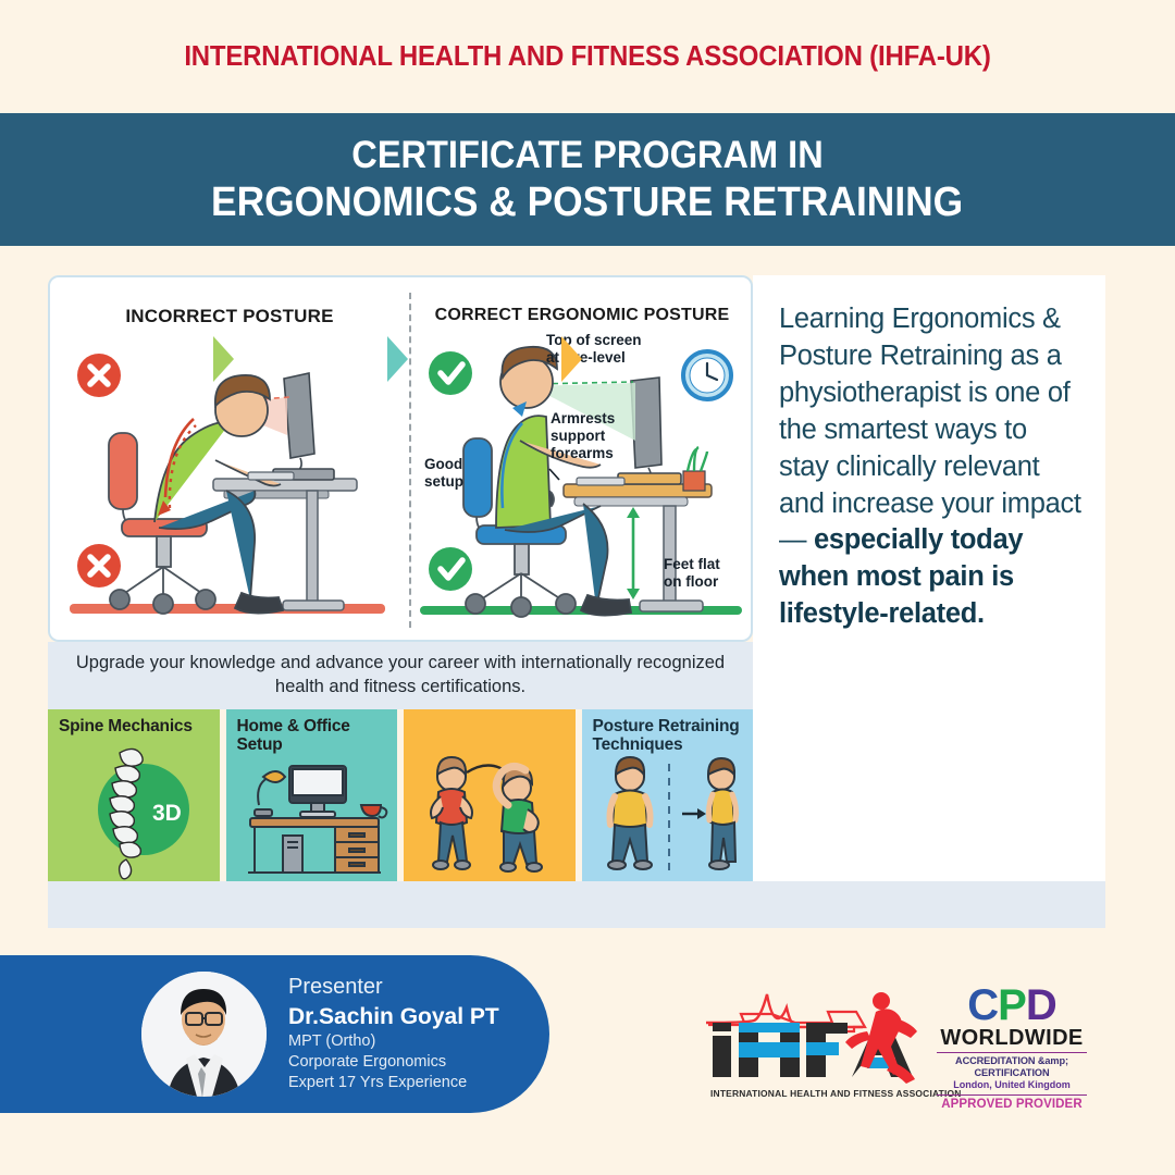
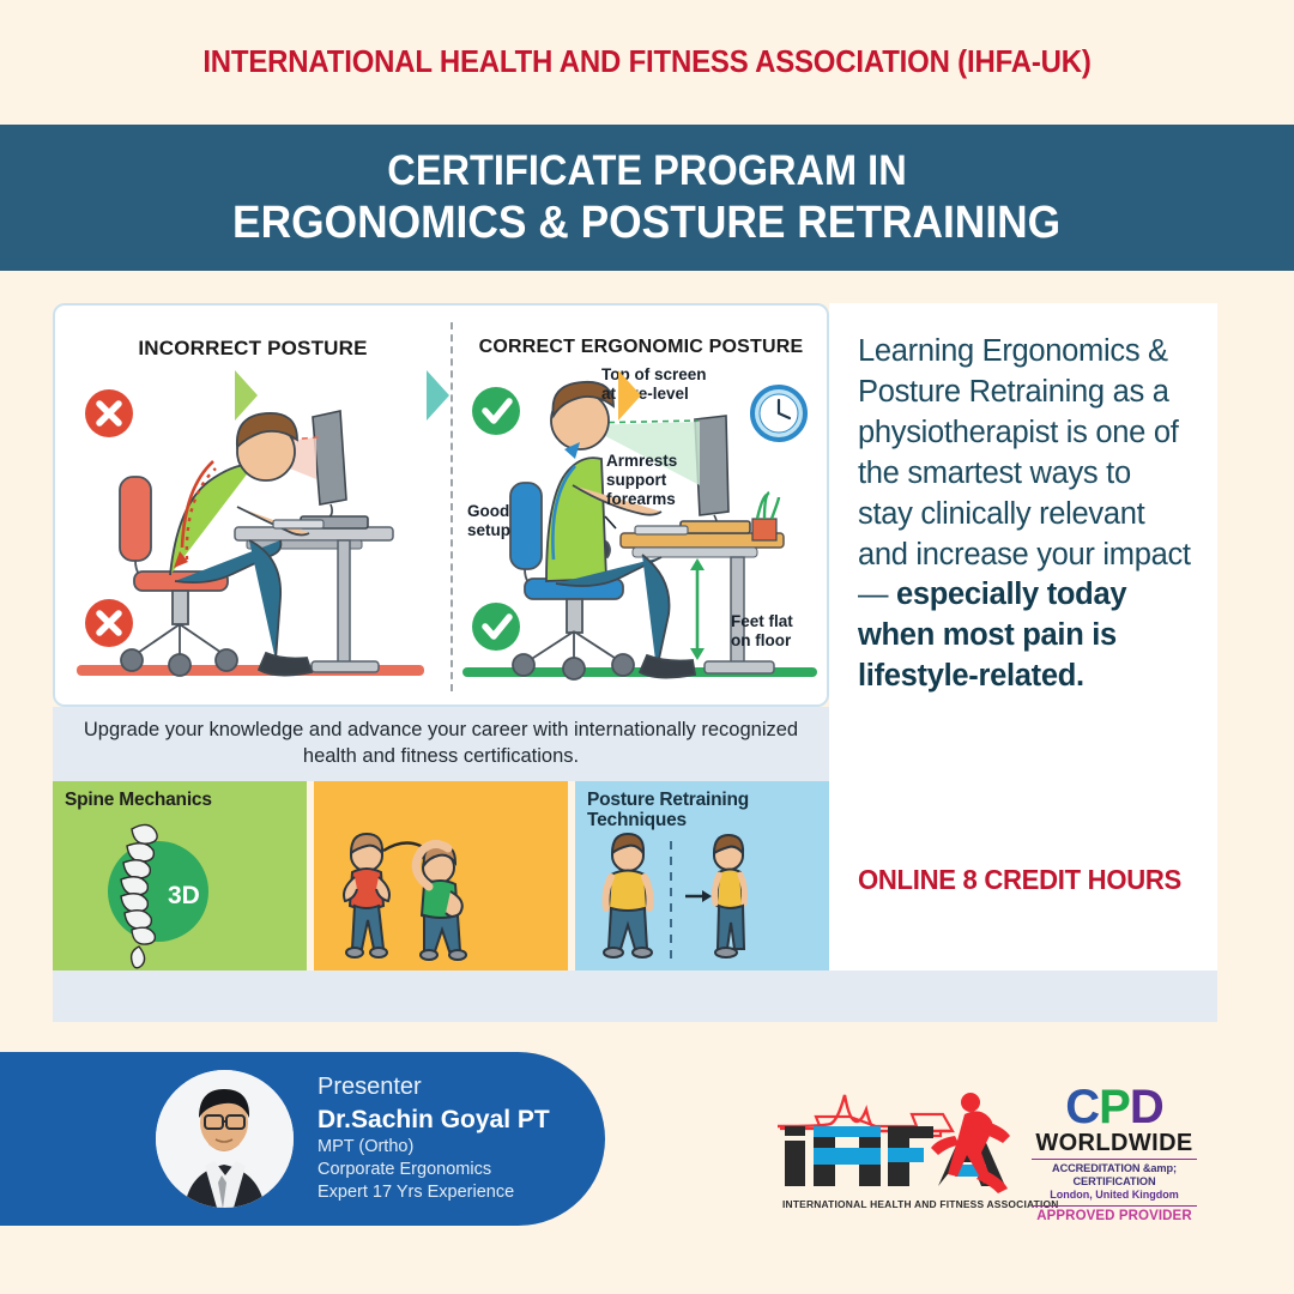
  INTERNATIONAL HEALTH AND FITNESS ASSOCIATION (IHFA-UK)
  CERTIFICATE PROGRAM IN
  ERGONOMICS & POSTURE RETRAINING
  INCORRECT POSTURE
  CORRECT ERGONOMIC POSTURE
  Top of screen
  at eye-level
  Armrests
  support
  forearms
  Good
  setup
  Feet flat
  on floor
  Upgrade your knowledge and advance your career with internationally recognized health and fitness certifications.
  Spine Mechanics
  3D
- Home & Office Setup
  Posture Retraining Techniques
  Learning Ergonomics & Posture Retraining as a physiotherapist is one of the smartest ways to stay clinically relevant and increase your impact — especially today when most pain is lifestyle-related.
+ ONLINE 8 CREDIT HOURS
  Presenter
  Dr.Sachin Goyal PT
  MPT (Ortho)
  Corporate Ergonomics
  Expert 17 Yrs Experience
  INTERNATIONAL HEALTH AND FITNESS ASSOCIA
  CPD
  WORLDWIDE
  ACCREDITATION &amp; CERTIFICATION
  London, United Kingdom
  APPROVED PROVIDER
